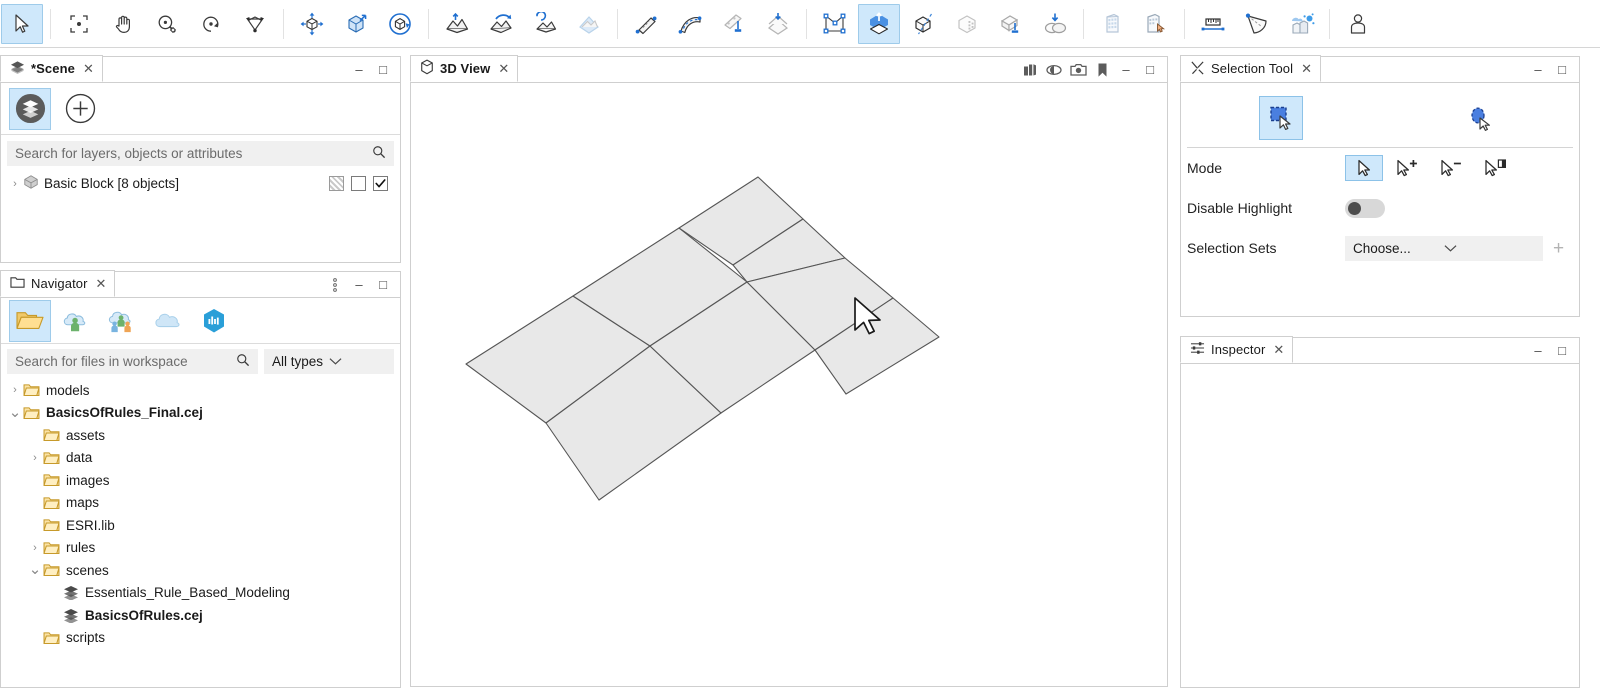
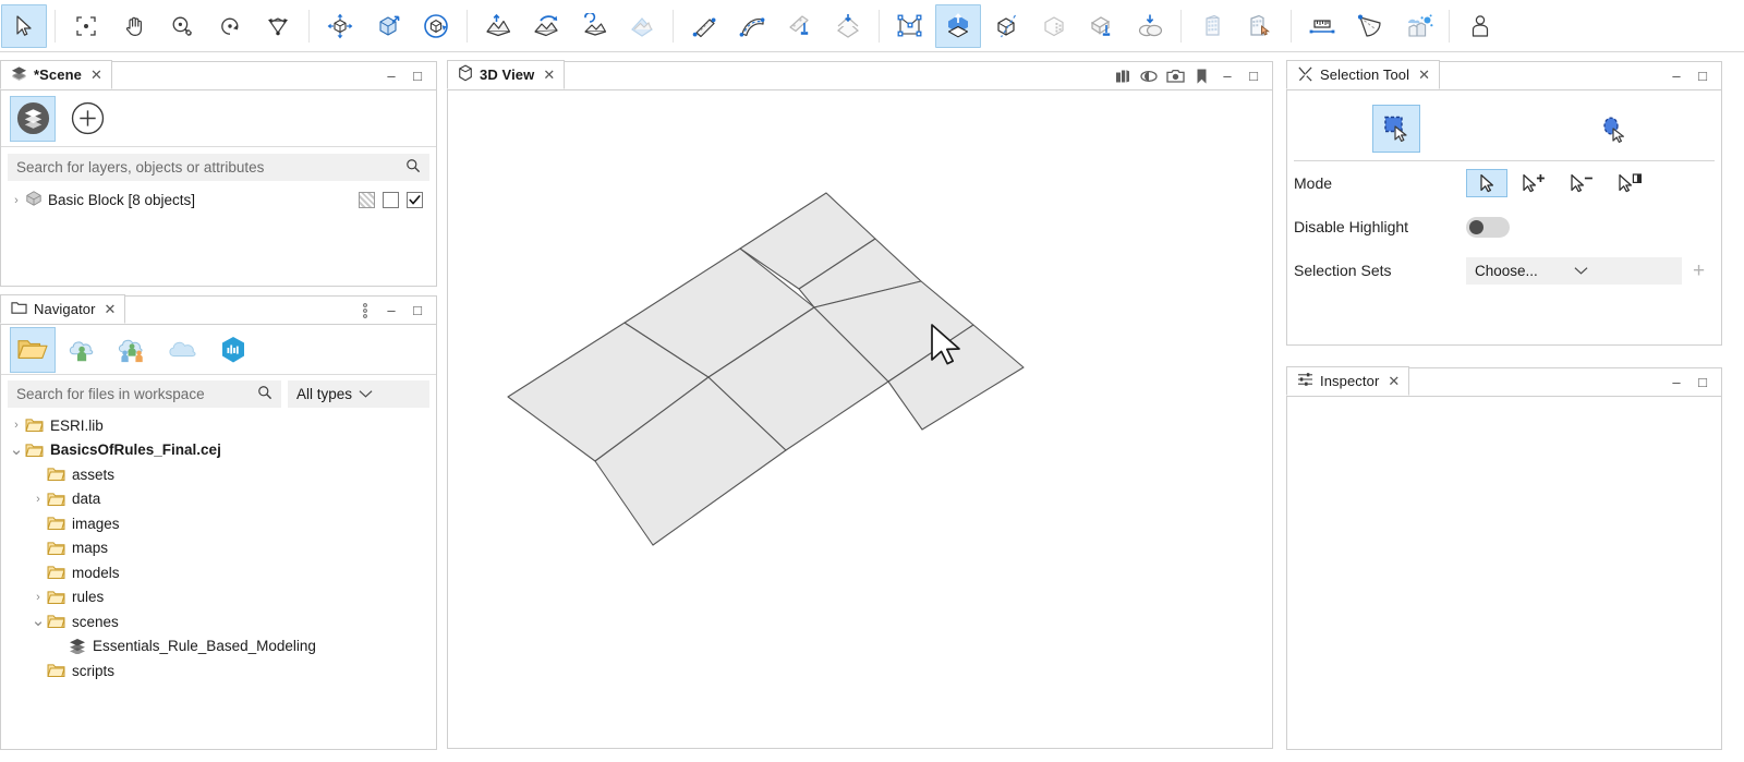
  *Scene
  ✕
  –
  □
  Search for layers, objects or attributes
  ›
  Basic Block [8 objects]
  Navigator
  ✕
  –
  □
  Search for files in workspace
  All types
  ›
- models
+ ESRI.lib
  ⌄
  BasicsOfRules_Final.cej
  assets
  ›
  data
  images
  maps
- ESRI.lib
+ models
  ›
  rules
  ⌄
  scenes
  Essentials_Rule_Based_Modeling
- BasicsOfRules.cej
  scripts
  3D View
  ✕
  –
  □
  Selection Tool
  ✕
  –
  □
  Mode
  Disable Highlight
  Selection Sets
  Choose...
  +
  Inspector
  ✕
  –
  □
